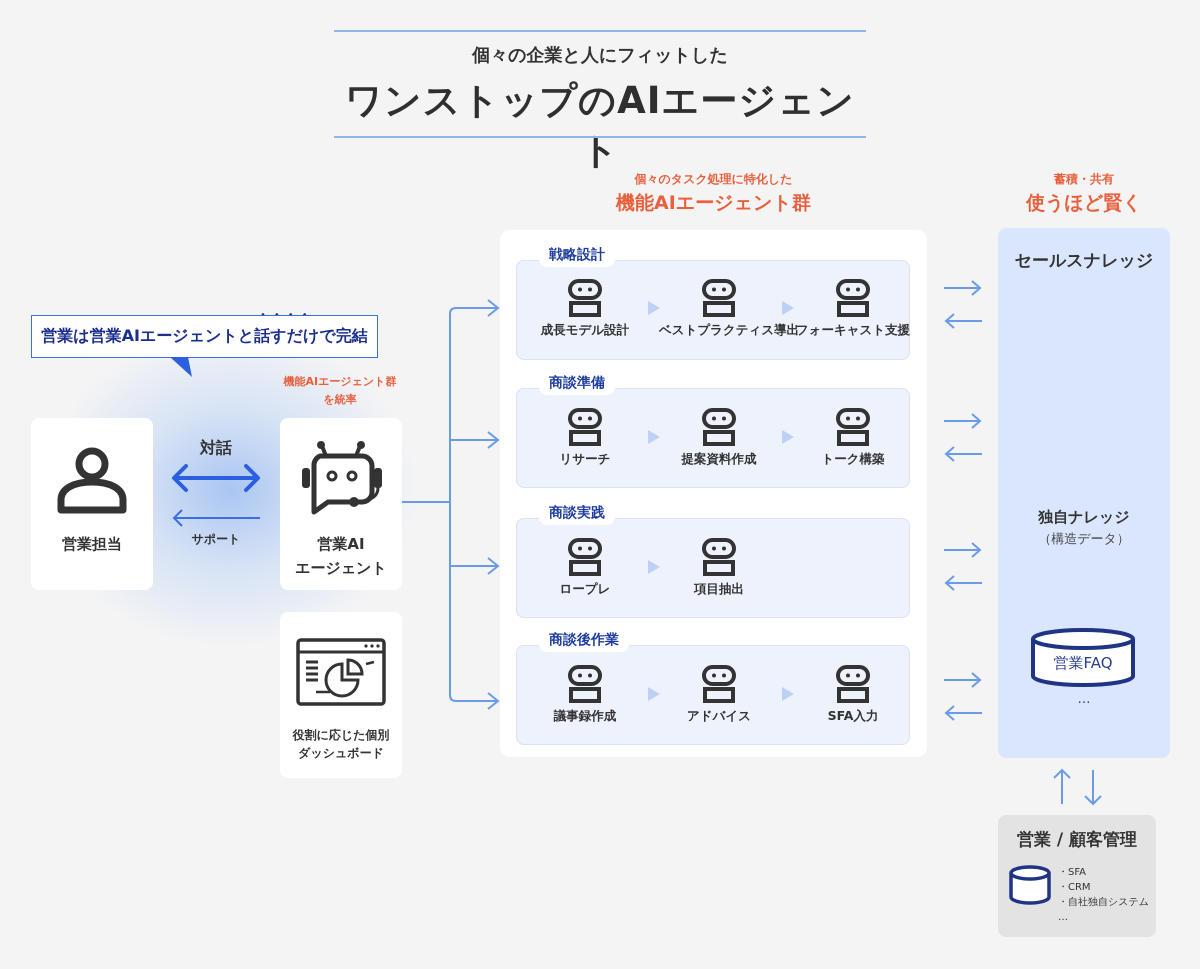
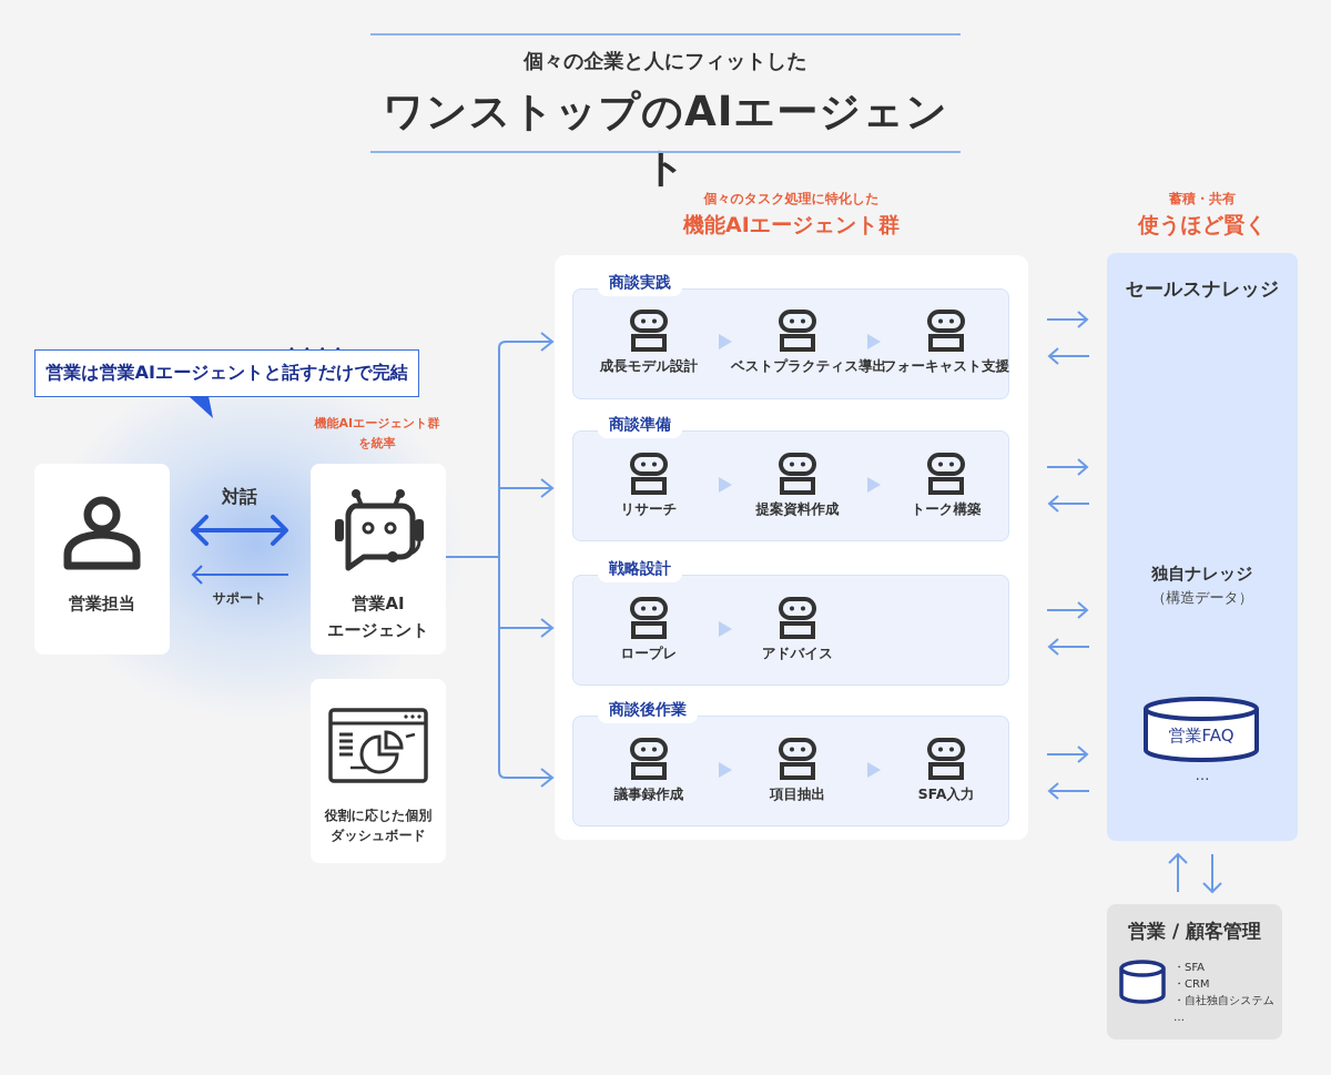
  個々の企業と人にフィットした
  ワンストップのAIエージェント
  営業は営業AIエージェントと話すだけで完結
  営業担当
  対話
  サポート
  機能AIエージェント群
  を統率
  営業AI
  エージェント
  役割に応じた個別
  ダッシュボード
  個々のタスク処理に特化した
  機能AIエージェント群
- 戦略設計
+ 商談実践
  商談準備
- 商談実践
+ 戦略設計
  商談後作業
  成長モデル設計
  ベストプラクティス導
  フォーキャスト支援
  リサーチ
  提案資料作成
  トーク構築
  ロープレ
- 項目抽出
+ アドバイス
  議事録作成
- アドバイス
+ 項目抽出
  SFA入力
  蓄積・共有
  使うほど賢く
  セールスナレッジ
  独自ナレッジ
  （構造データ）
  営業FAQ
  …
  営業 / 顧客管理
  ・SFA
  ・CRM
  ・自社独自システム
  …
